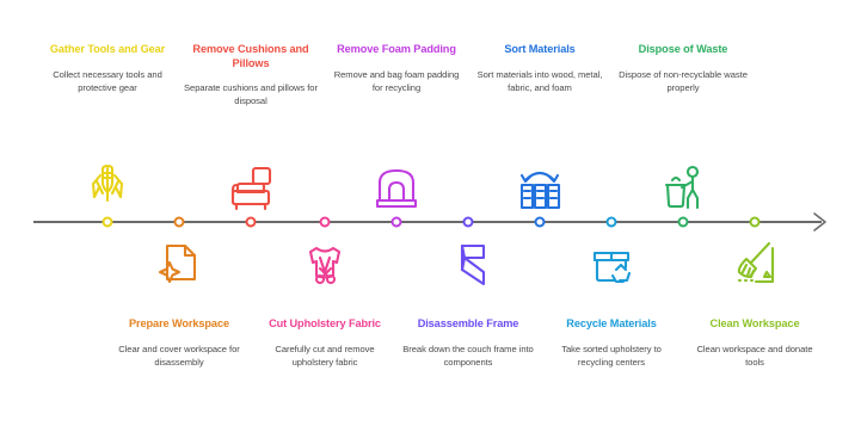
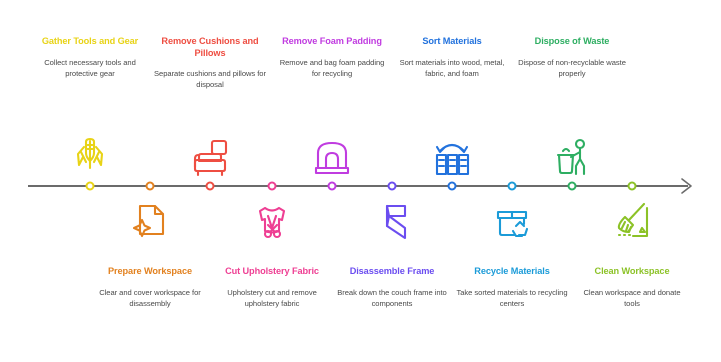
  Gather Tools and Gear
  Collect necessary tools and protective gear
  Prepare Workspace
  Clear and cover workspace for disassembly
  Remove Cushions and Pillows
  Separate cushions and pillows for disposal
  Cut Upholstery Fabric
- Carefully cut and remove upholstery fabric
+ Upholstery cut and remove upholstery fabric
  Remove Foam Padding
  Remove and bag foam padding for recycling
  Disassemble Frame
  Break down the couch frame into components
  Sort Materials
  Sort materials into wood, metal, fabric, and foam
  Recycle Materials
- Take sorted upholstery to recycling centers
+ Take sorted materials to recycling centers
  Dispose of Waste
  Dispose of non-recyclable waste properly
  Clean Workspace
  Clean workspace and donate tools
